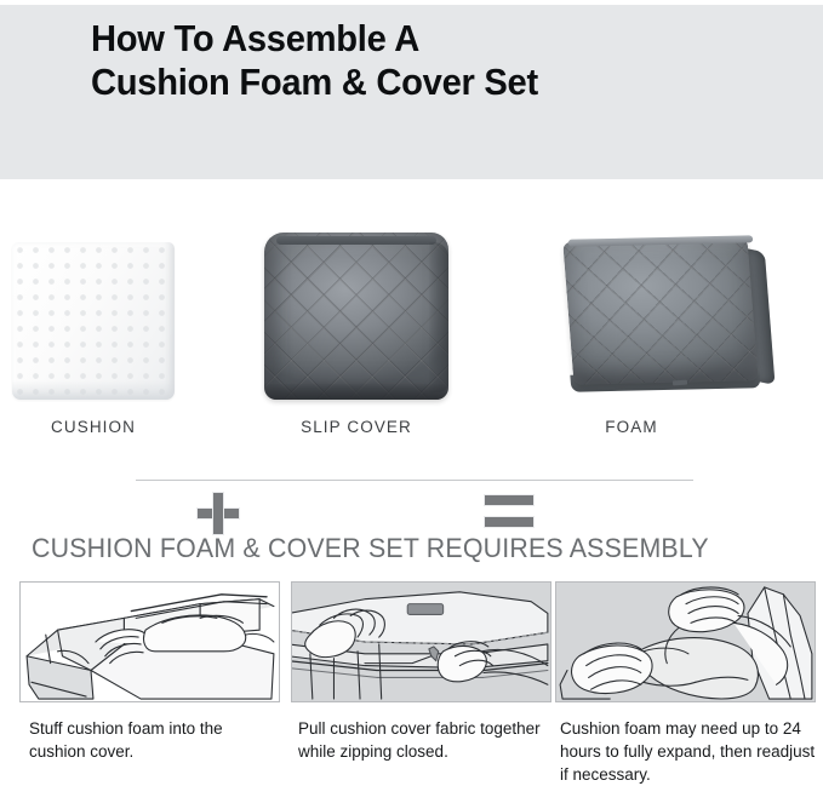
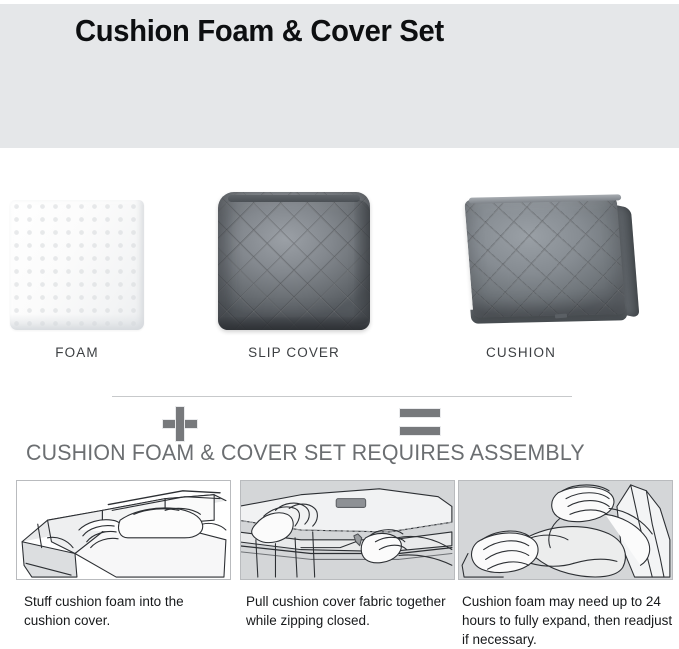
- How To Assemble A
  Cushion Foam & Cover Set
- CUSHION
+ FOAM
  SLIP COVER
- FOAM
+ CUSHION
  CUSHION FOAM & COVER SET REQUIRES ASSEMBLY
  Stuff cushion foam into the cushion cover.
  Pull cushion cover fabric together while zipping closed.
  Cushion foam may need up to 24 hours to fully expand, then readjust if necessary.
